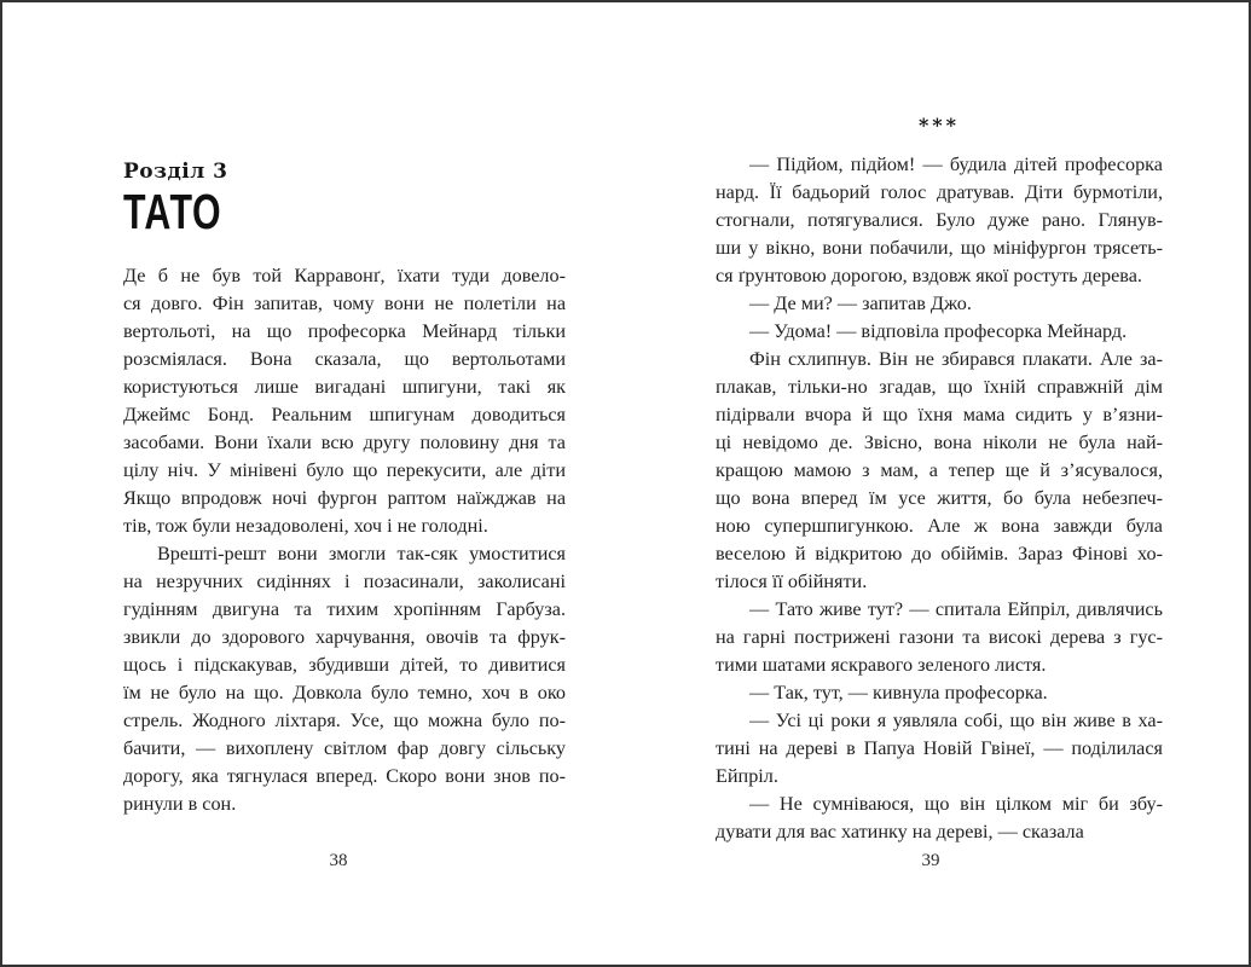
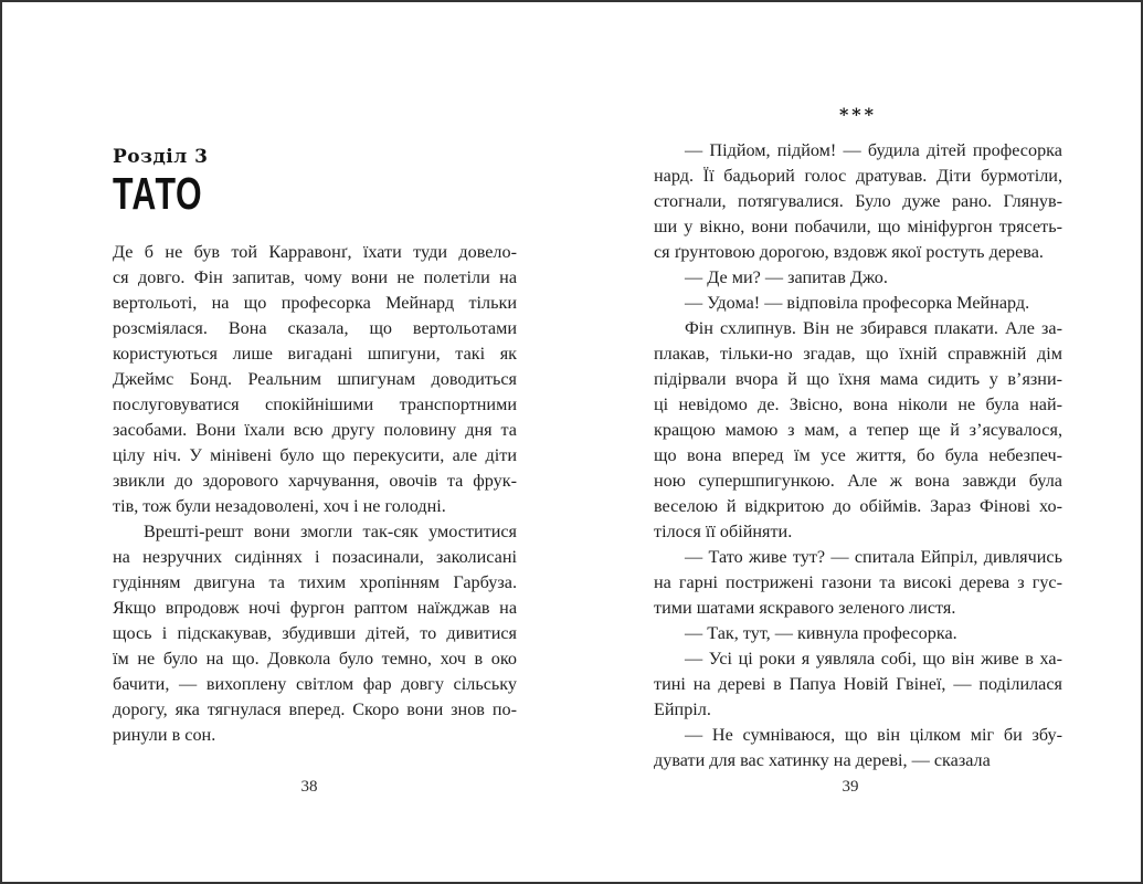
  Розділ 3
  ТАТО
  Де б не був той Карравонґ, їхати туди довело-
  ся довго. Фін запитав, чому вони не полетіли на
  вертольоті, на що професорка Мейнард тільки
  розсміялася. Вона сказала, що вертольотами
  користуються лише вигадані шпигуни, такі як
  Джеймс Бонд. Реальним шпигунам доводиться
+ послуговуватися спокійнішими транспортними
  засобами. Вони їхали всю другу половину дня та
  цілу ніч. У мінівені було що перекусити, але діти
- Якщо впродовж ночі фургон раптом наїжджав на
+ звикли до здорового харчування, овочів та фрук-
  тів, тож були незадоволені, хоч і не голодні.
  Врешті-решт вони змогли так-сяк умоститися
  на незручних сидіннях і позасинали, заколисані
  гудінням двигуна та тихим хропінням Гарбуза.
- звикли до здорового харчування, овочів та фрук-
+ Якщо впродовж ночі фургон раптом наїжджав на
  щось і підскакував, збудивши дітей, то дивитися
  їм не було на що. Довкола було темно, хоч в око
- стрель. Жодного ліхтаря. Усе, що можна було по-
  бачити, — вихоплену світлом фар довгу сільську
  дорогу, яка тягнулася вперед. Скоро вони знов по-
  ринули в сон.
  38
  ***
  — Підйом, підйом! — будила дітей професорка
  нард. Її бадьорий голос дратував. Діти бурмотіли,
  стогнали, потягувалися. Було дуже рано. Глянув-
  ши у вікно, вони побачили, що мініфургон трясеть-
  ся ґрунтовою дорогою, вздовж якої ростуть дерева.
  — Де ми? — запитав Джо.
  — Удома! — відповіла професорка Мейнард.
  Фін схлипнув. Він не збирався плакати. Але за-
  плакав, тільки-но згадав, що їхній справжній дім
  підірвали вчора й що їхня мама сидить у в’язни-
  ці невідомо де. Звісно, вона ніколи не була най-
  кращою мамою з мам, а тепер ще й з’ясувалося,
  що вона вперед їм усе життя, бо була небезпеч-
  ною супершпигункою. Але ж вона завжди була
  веселою й відкритою до обіймів. Зараз Фінові хо-
  тілося її обійняти.
  — Тато живе тут? — спитала Ейпріл, дивлячись
  на гарні пострижені газони та високі дерева з гус-
  тими шатами яскравого зеленого листя.
  — Так, тут, — кивнула професорка.
  — Усі ці роки я уявляла собі, що він живе в ха-
  тині на дереві в Папуа Новій Гвінеї, — поділилася
  Ейпріл.
  — Не сумніваюся, що він цілком міг би збу-
  дувати для вас хатинку на дереві, — сказала
  39
